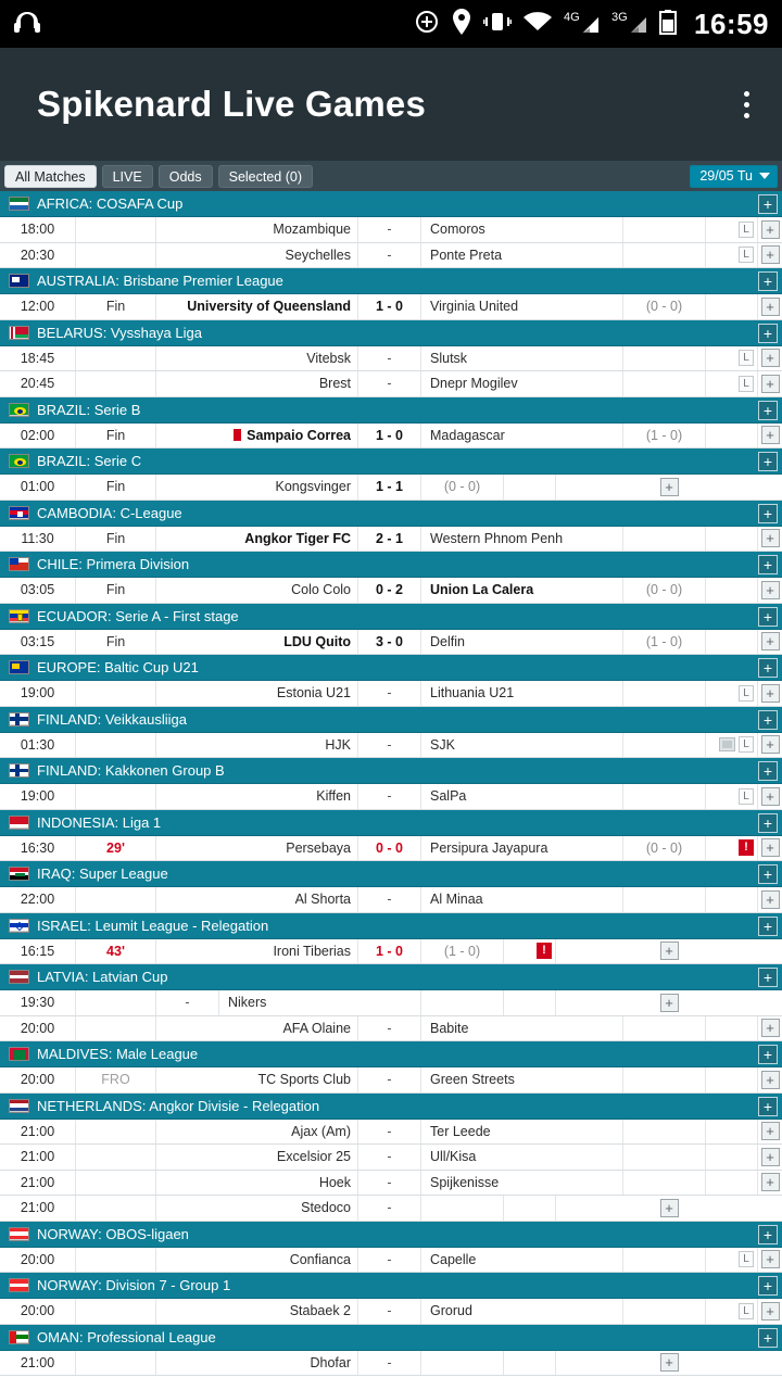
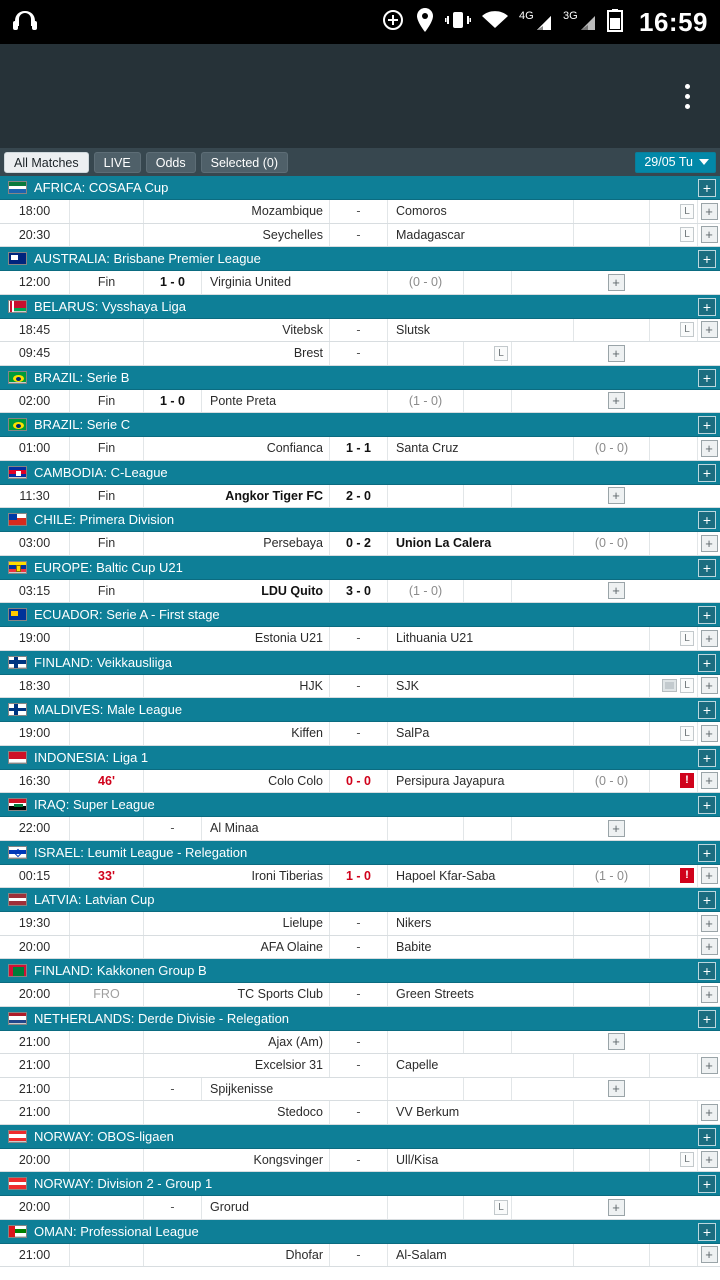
  4G
  3G
  16:59
- Spikenard Live Games
  All Matches
  LIVE
  Odds
  Selected (0)
  29/05 Tu
  AFRICA: COSAFA Cup
  +
  18:00
  Mozambique
  -
  Comoros
  L
  +
  20:30
  Seychelles
  -
- Ponte Preta
+ Madagascar
  L
  +
  AUSTRALIA: Brisbane Premier League
  +
  12:00
  Fin
- University of Queensland
  1 - 0
  Virginia United
  (0 - 0)
  +
  BELARUS: Vysshaya Liga
  +
  18:45
  Vitebsk
  -
  Slutsk
  L
  +
- 20:45
+ 09:45
  Brest
  -
- Dnepr Mogilev
  L
  +
  BRAZIL: Serie B
  +
  02:00
  Fin
- Sampaio Correa
  1 - 0
- Madagascar
+ Ponte Preta
  (1 - 0)
  +
  BRAZIL: Serie C
  +
  01:00
  Fin
- Kongsvinger
+ Confianca
  1 - 1
+ Santa Cruz
  (0 - 0)
  +
  CAMBODIA: C-League
  +
  11:30
  Fin
  Angkor Tiger FC
- 2 - 1
+ 2 - 0
- Western Phnom Penh
  +
  CHILE: Primera Division
  +
- 03:05
+ 03:00
  Fin
- Colo Colo
+ Persebaya
  0 - 2
  Union La Calera
  (0 - 0)
  +
- ECUADOR: Serie A - First stage
+ EUROPE: Baltic Cup U21
  +
  03:15
  Fin
  LDU Quito
  3 - 0
- Delfin
  (1 - 0)
  +
- EUROPE: Baltic Cup U21
+ ECUADOR: Serie A - First stage
  +
  19:00
  Estonia U21
  -
  Lithuania U21
  L
  +
  FINLAND: Veikkausliiga
  +
- 01:30
+ 18:30
  HJK
  -
  SJK
  L
  +
- FINLAND: Kakkonen Group B
+ MALDIVES: Male League
  +
  19:00
  Kiffen
  -
  SalPa
  L
  +
  INDONESIA: Liga 1
  +
  16:30
- 29'
+ 46'
- Persebaya
+ Colo Colo
  0 - 0
  Persipura Jayapura
  (0 - 0)
  !
  +
  IRAQ: Super League
  +
  22:00
- Al Shorta
  -
  Al Minaa
  +
  ISRAEL: Leumit League - Relegation
  +
- 16:15
+ 00:15
- 43'
+ 33'
  Ironi Tiberias
  1 - 0
+ Hapoel Kfar-Saba
  (1 - 0)
  !
  +
  LATVIA: Latvian Cup
  +
  19:30
+ Lielupe
  -
  Nikers
  +
  20:00
  AFA Olaine
  -
  Babite
  +
- MALDIVES: Male League
+ FINLAND: Kakkonen Group B
  +
  20:00
  FRO
  TC Sports Club
  -
  Green Streets
  +
- NETHERLANDS: Angkor Divisie - Relegation
+ NETHERLANDS: Derde Divisie - Relegation
  +
  21:00
  Ajax (Am)
  -
- Ter Leede
  +
  21:00
- Excelsior 25
+ Excelsior 31
  -
- Ull/Kisa
+ Capelle
  +
  21:00
- Hoek
  -
  Spijkenisse
  +
  21:00
  Stedoco
  -
+ VV Berkum
  +
  NORWAY: OBOS-ligaen
  +
  20:00
- Confianca
+ Kongsvinger
  -
- Capelle
+ Ull/Kisa
  L
  +
- NORWAY: Division 7 - Group 1
+ NORWAY: Division 2 - Group 1
  +
  20:00
- Stabaek 2
  -
  Grorud
  L
  +
  OMAN: Professional League
  +
  21:00
  Dhofar
  -
+ Al-Salam
  +
